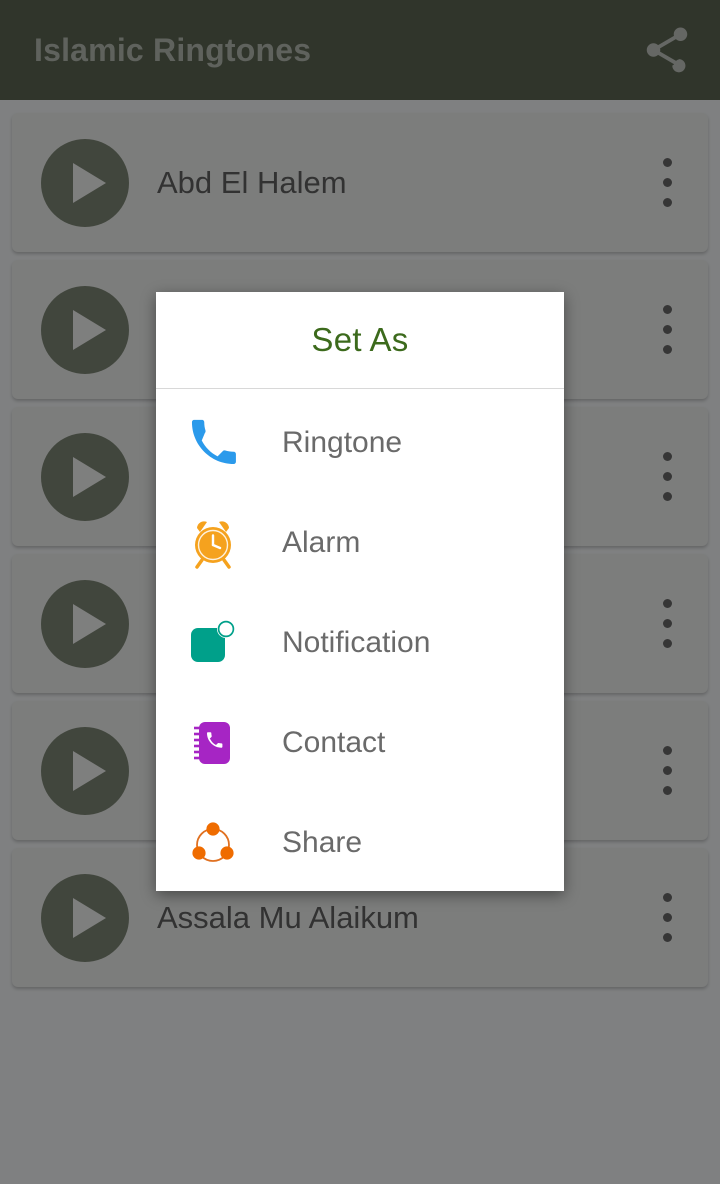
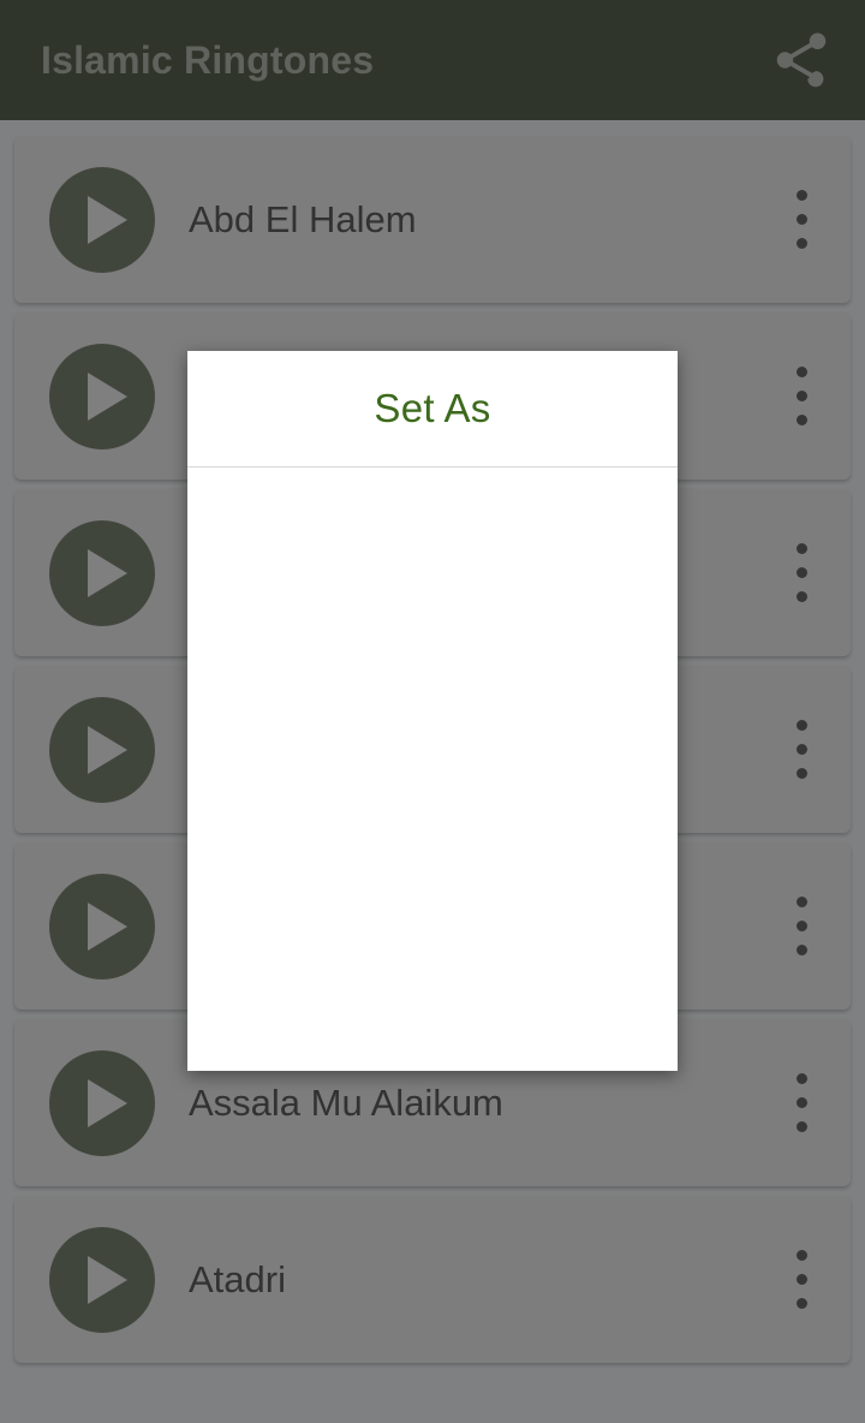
  Islamic Ringtones
  Abd El Halem
  Assala Mu Alaikum
+ Atadri
  Set As
- Ringtone
- Alarm
- Notification
- Contact
- Share
